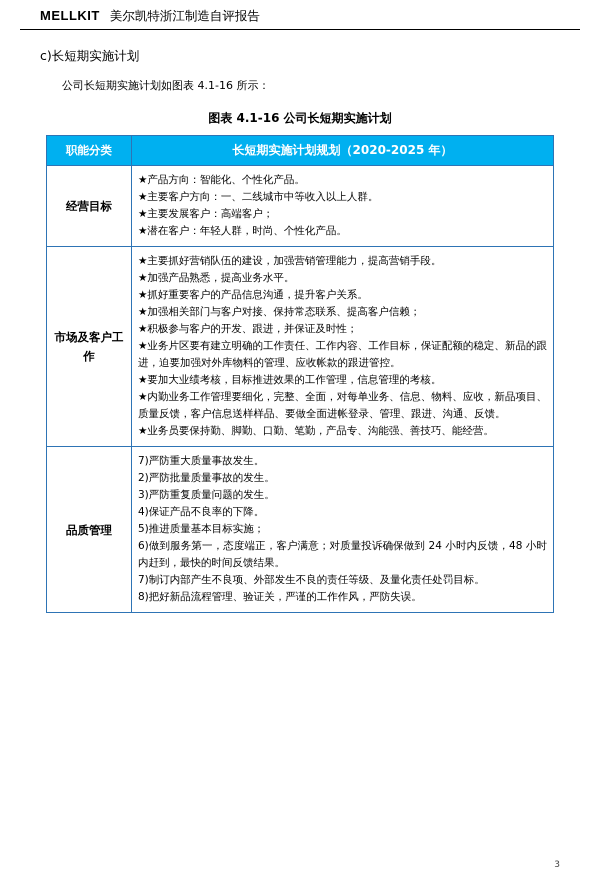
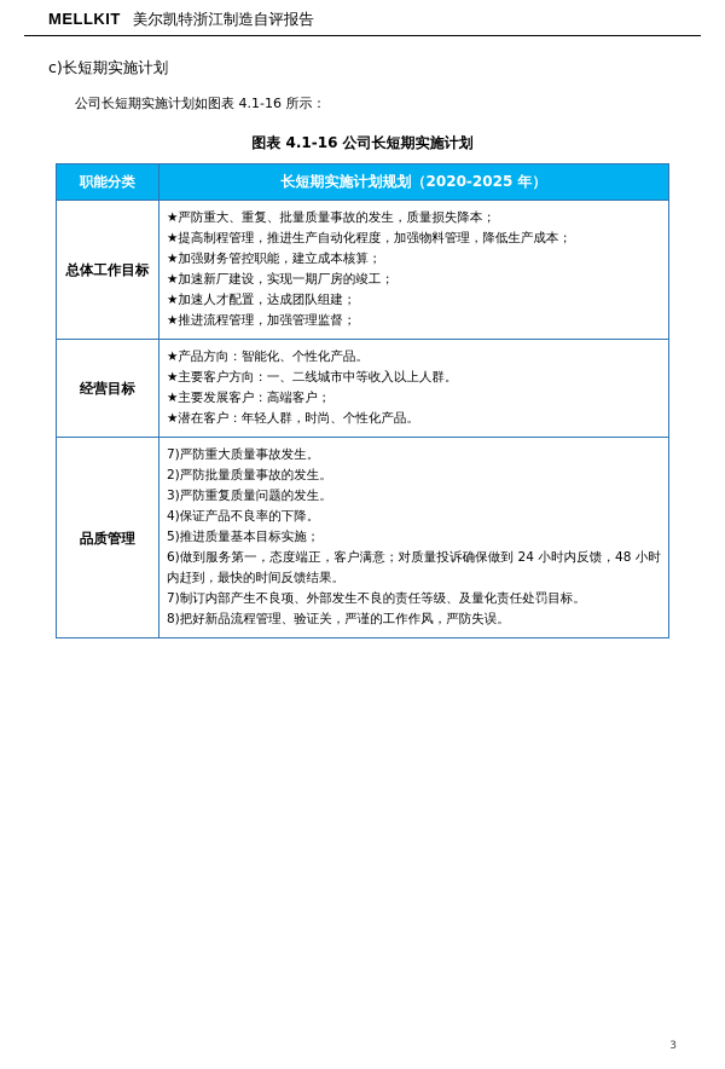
  MELLKIT
  美尔凯特浙江制造自评报告
  c)长短期实施计划
  公司长短期实施计划如图表 4.1-16 所示：
  图表 4.1-16 公司长短期实施计划
  职能分类	长短期实施计划规划（2020-2025 年）
+ 总体工作目标	★严防重大、重复、批量质量事故的发生，质量损失降本； ★提高制程管理，推进生产自动化程度，加强物料管理，降低生产成本； ★加强财务管控职能，建立成本核算； ★加速新厂建设，实现一期厂房的竣工； ★加速人才配置，达成团队组建； ★推进流程管理，加强管理监督；
  经营目标	★产品方向：智能化、个性化产品。 ★主要客户方向：一、二线城市中等收入以上人群。 ★主要发展客户：高端客户； ★潜在客户：年轻人群，时尚、个性化产品。
- 市场及客户工作	★主要抓好营销队伍的建设，加强营销管理能力，提高营销手段。 ★加强产品熟悉，提高业务水平。 ★抓好重要客户的产品信息沟通，提升客户关系。 ★加强相关部门与客户对接、保持常态联系、提高客户信赖； ★积极参与客户的开发、跟进，并保证及时性； ★业务片区要有建立明确的工作责任、工作内容、工作目标，保证配额的稳定、新品的跟进，迫要加强对外库物料的管理、应收帐款的跟进管控。 ★要加大业绩考核，目标推进效果的工作管理，信息管理的考核。 ★内勤业务工作管理要细化，完整、全面，对每单业务、信息、物料、应收，新品项目、质量反馈，客户信息送样样品、要做全面进帐登录、管理、跟进、沟通、反馈。 ★业务员要保持勤、脚勤、口勤、笔勤，产品专、沟能强、善技巧、能经营。
  品质管理	7)严防重大质量事故发生。 2)严防批量质量事故的发生。 3)严防重复质量问题的发生。 4)保证产品不良率的下降。 5)推进质量基本目标实施； 6)做到服务第一，态度端正，客户满意；对质量投诉确保做到 24 小时内反馈，48 小时内赶到，最快的时间反馈结果。 7)制订内部产生不良项、外部发生不良的责任等级、及量化责任处罚目标。 8)把好新品流程管理、验证关，严谨的工作作风，严防失误。
  3
